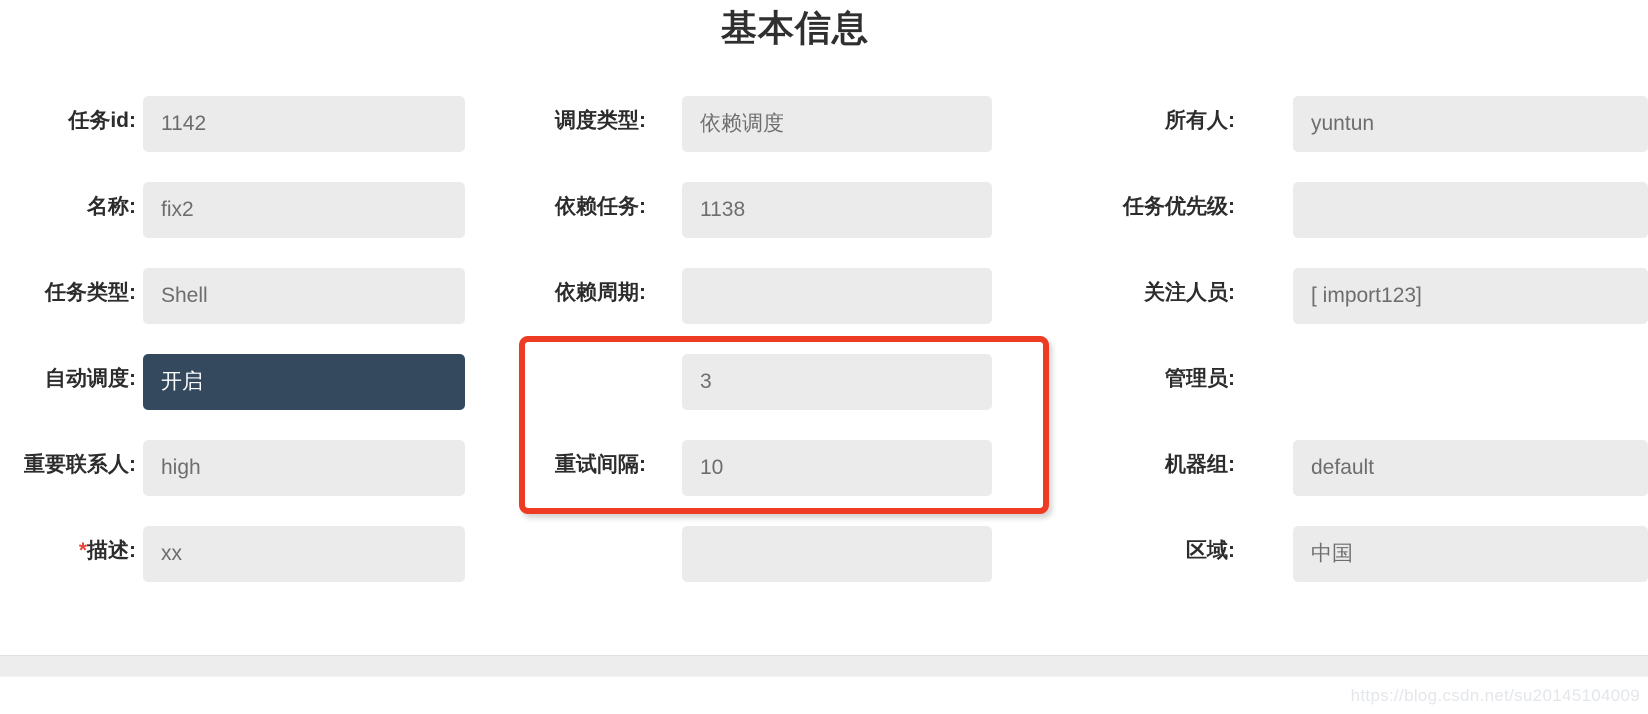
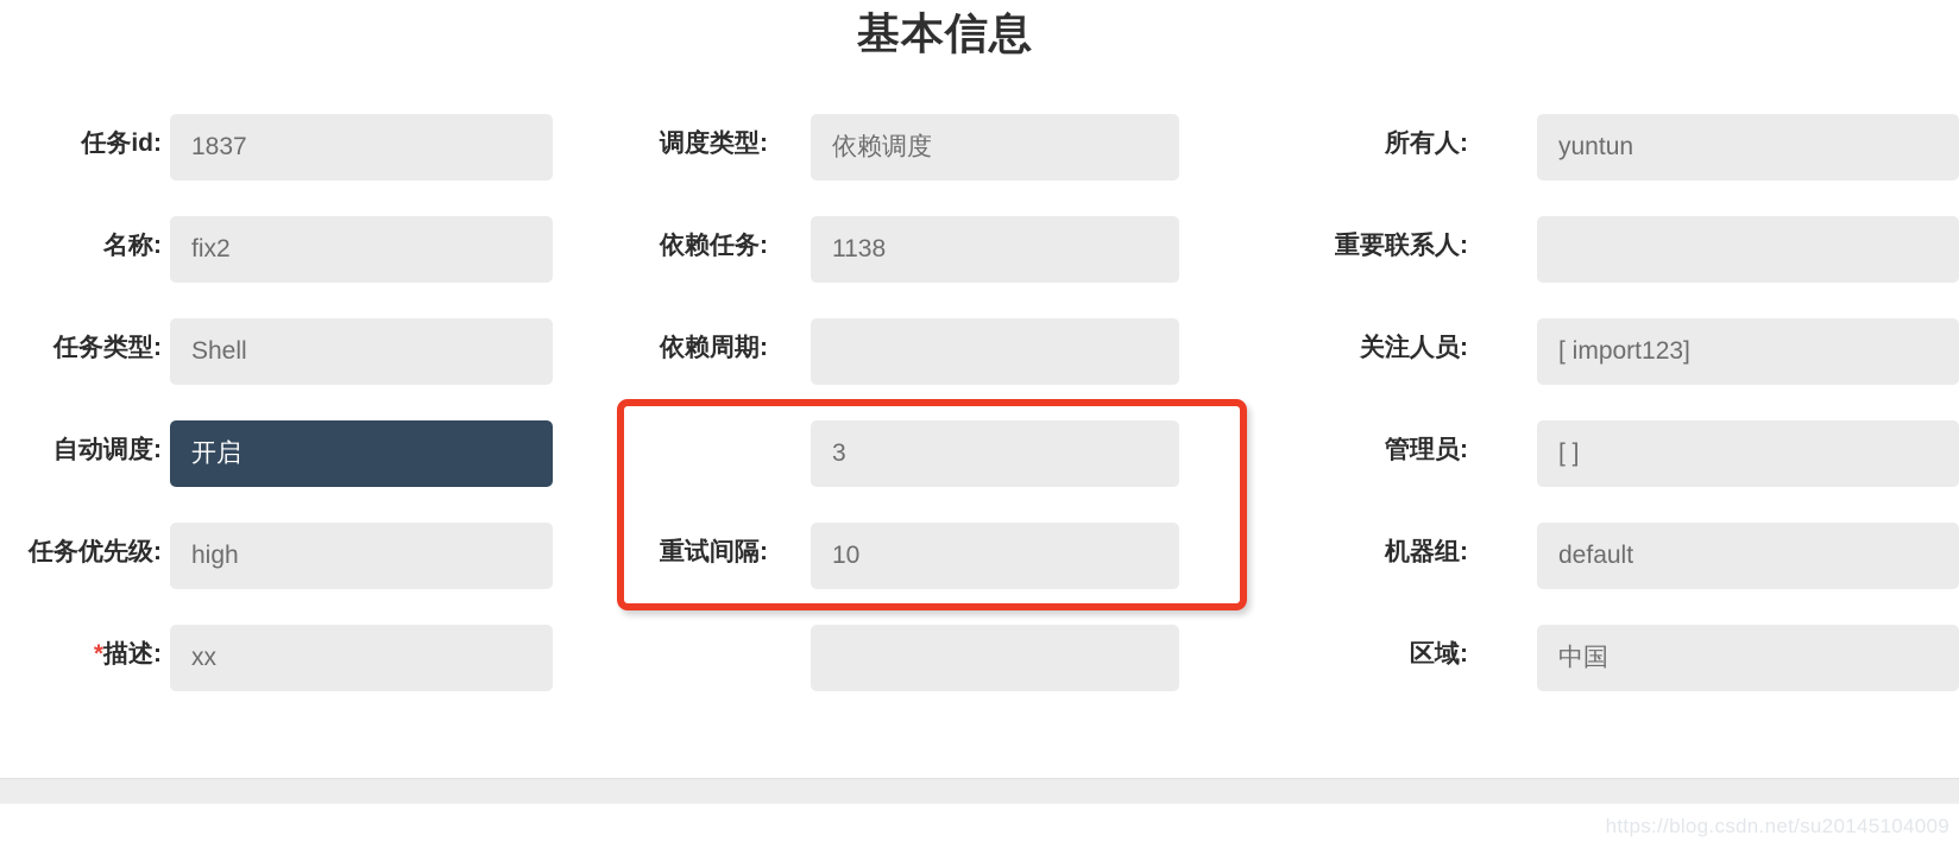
  基本信息
  任务id:
- 1142
+ 1837
  名称:
  fix2
  任务类型:
  Shell
  自动调度:
  开启
- 重要联系人:
+ 任务优先级:
  high
  *描述:
  xx
  调度类型:
  依赖调度
  依赖任务:
  1138
  依赖周期:
  3
  重试间隔:
  10
  所有人:
  yuntun
- 任务优先级:
+ 重要联系人:
  关注人员:
  [ import123]
  管理员:
+ [ ]
  机器组:
  default
  区域:
  中国
  https://blog.csdn.net/su20145104009
